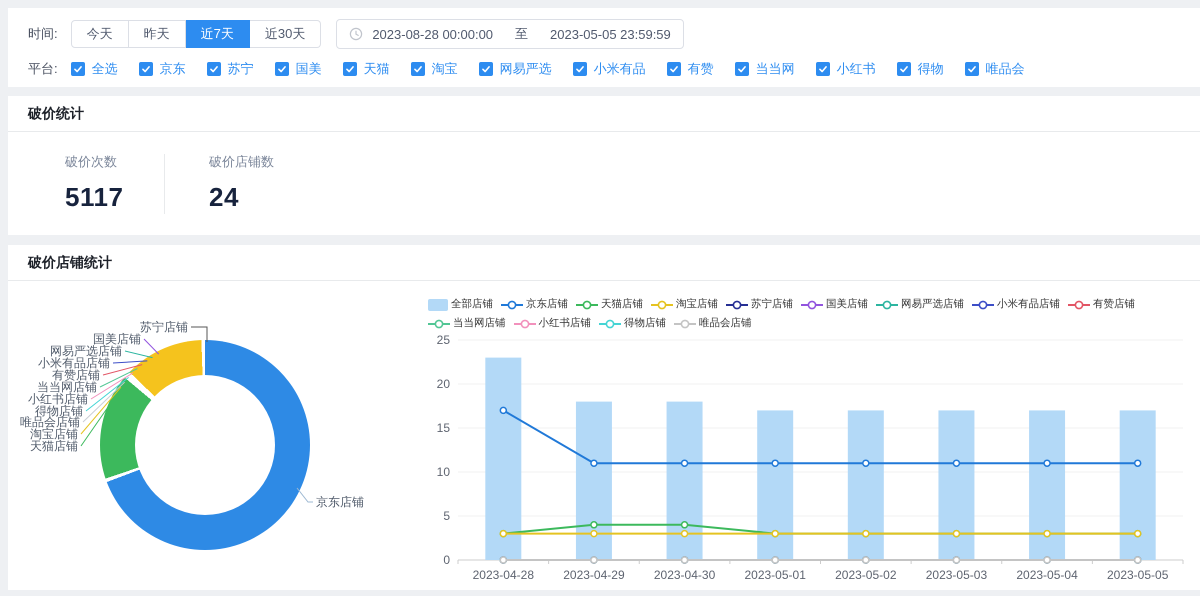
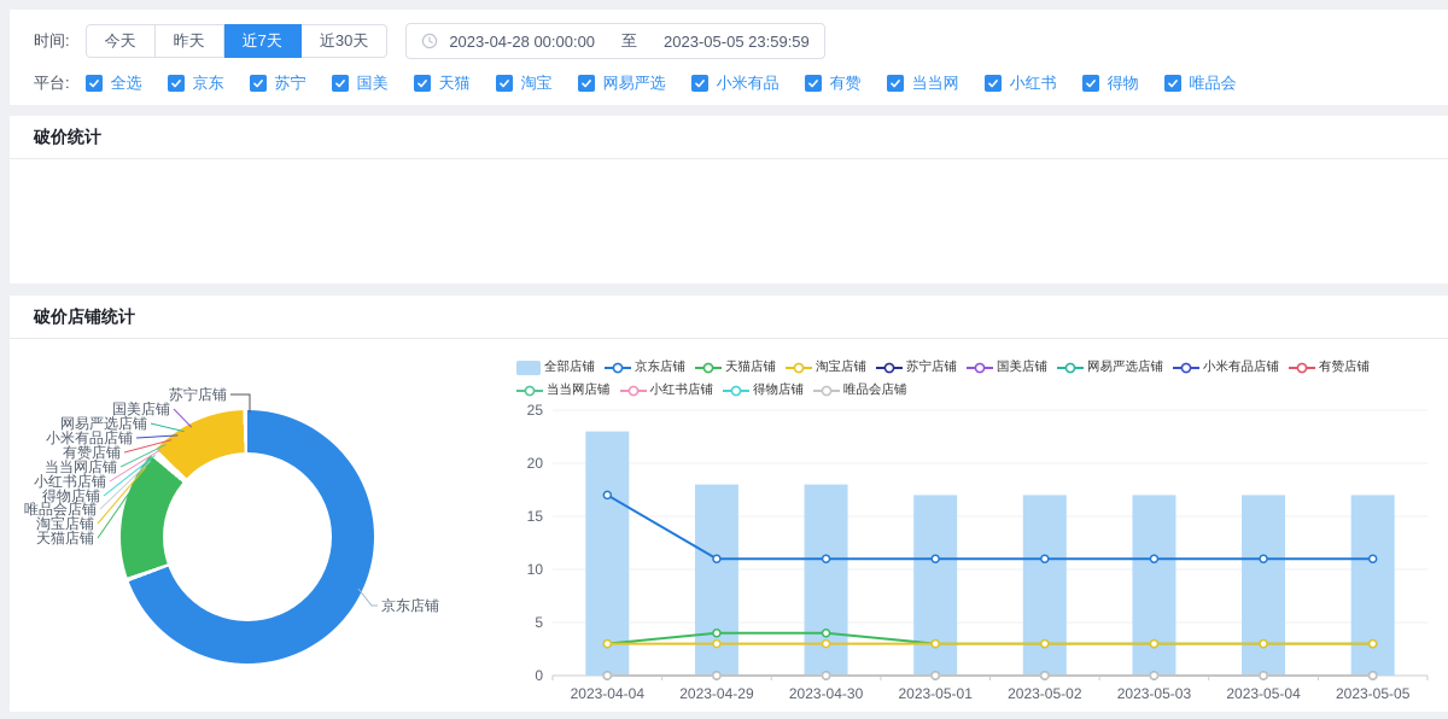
  时间:
  今天
  昨天
  近7天
  近30天
- 2023-08-28 00:00:00
+ 2023-04-28 00:00:00
  至
  2023-05-05 23:59:59
  平台:
  全选
  京东
  苏宁
  国美
  天猫
  淘宝
  网易严选
  小米有品
  有赞
  当当网
  小红书
  得物
  唯品会
  破价统计
- 破价次数
- 5117
- 破价店铺数
- 24
  破价店铺统计
  苏宁店铺
  国美店铺
  网易严选店铺
  小米有品店铺
  有赞店铺
  当当网店铺
  小红书店铺
  得物店铺
  唯品会店铺
  淘宝店铺
  天猫店铺
  京东店铺
  全部店铺
  京东店铺
  天猫店铺
  淘宝店铺
  苏宁店铺
  国美店铺
  网易严选店铺
  小米有品店铺
  有赞店铺
  当当网店铺
  小红书店铺
  得物店铺
  唯品会店铺
  0
  5
  10
  15
  20
  25
- 2023-04-28
+ 2023-04-04
  2023-04-29
  2023-04-30
  2023-05-01
  2023-05-02
  2023-05-03
  2023-05-04
  2023-05-05
